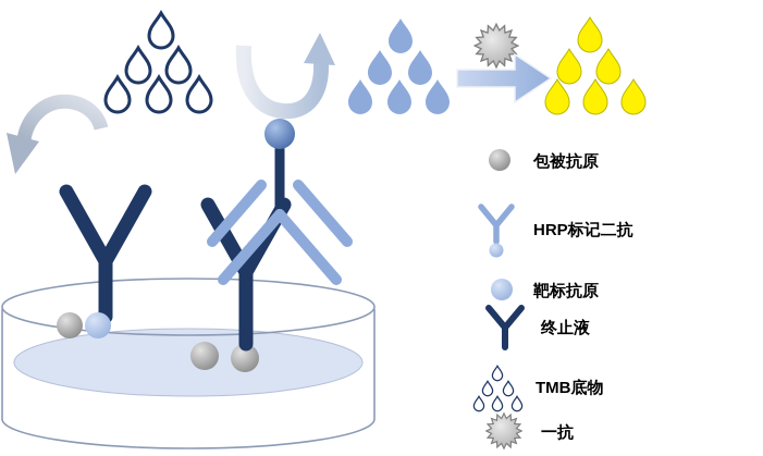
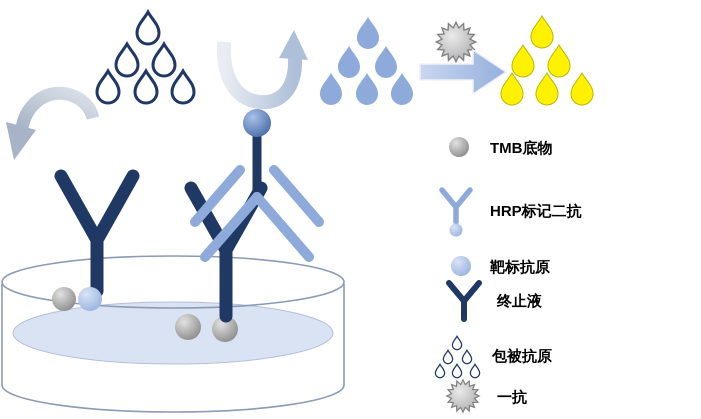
- 包被抗原
+ TMB底物
  HRP标记二抗
  靶标抗原
  终止液
- TMB底物
+ 包被抗原
  一抗
